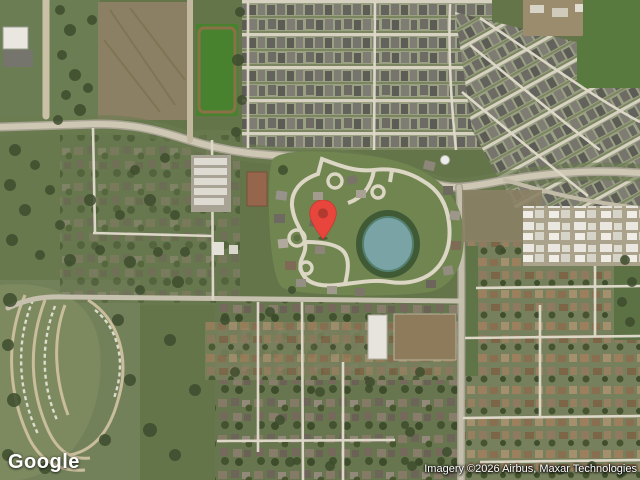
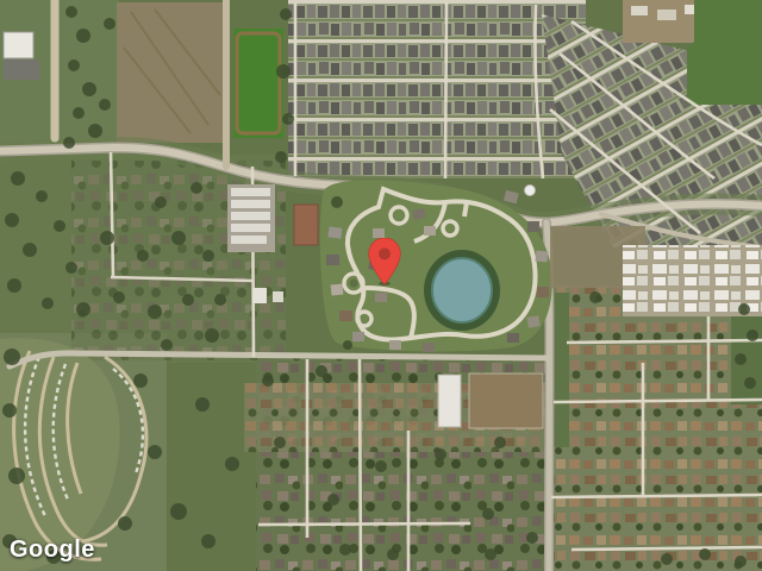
  Google
- Imagery ©2026 Airbus, Maxar Technologies
